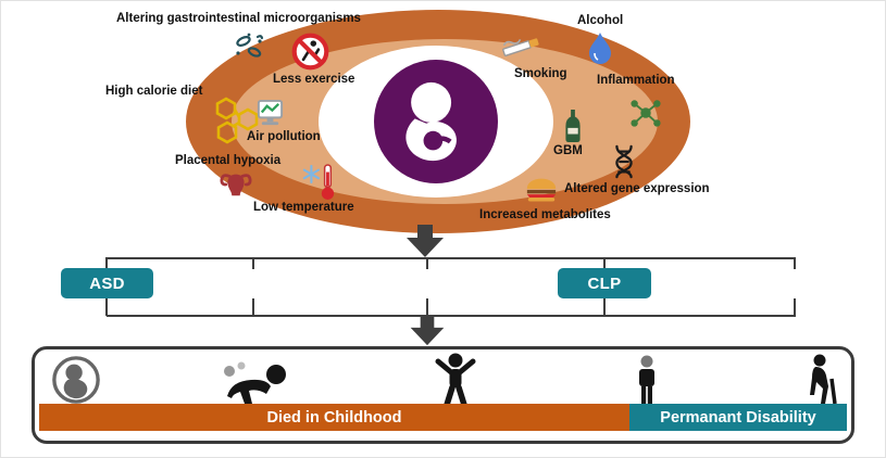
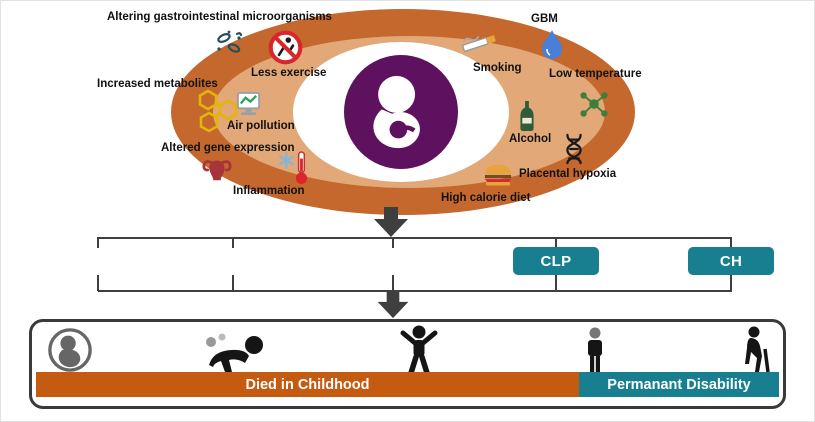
  Altering gastrointestinal microorganisms
- High calorie diet
+ Increased metabolites
  Less exercise
  Air pollution
- Placental hypoxia
+ Altered gene expression
- Low temperature
+ Inflammation
  Smoking
- Alcohol
+ GBM
- Inflammation
+ Low temperature
- GBM
+ Alcohol
- Altered gene expression
+ Placental hypoxia
- Increased metabolites
+ High calorie diet
- ASD
  CLP
+ CH
  Died in Childhood
  Permanant Disability
